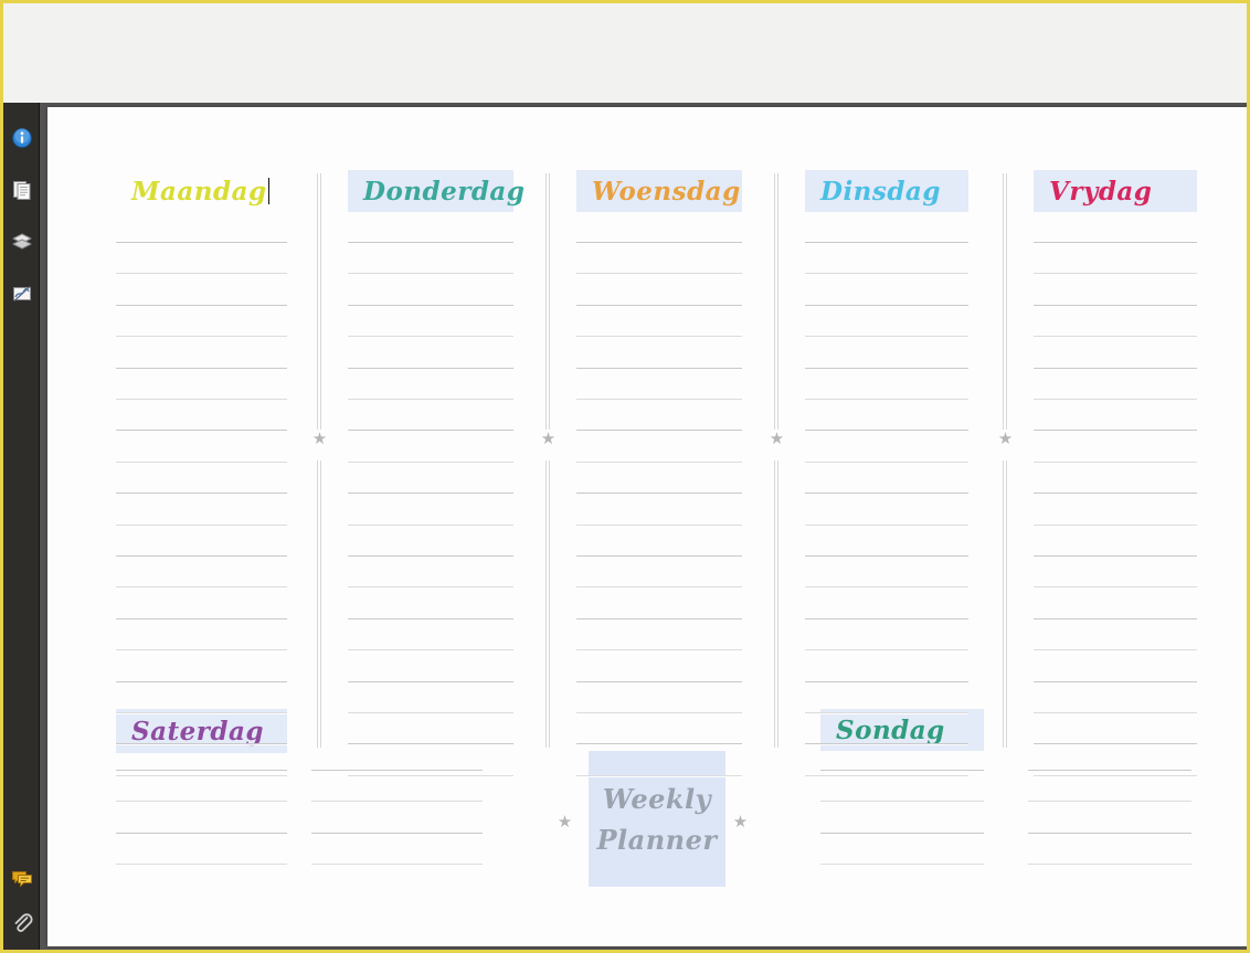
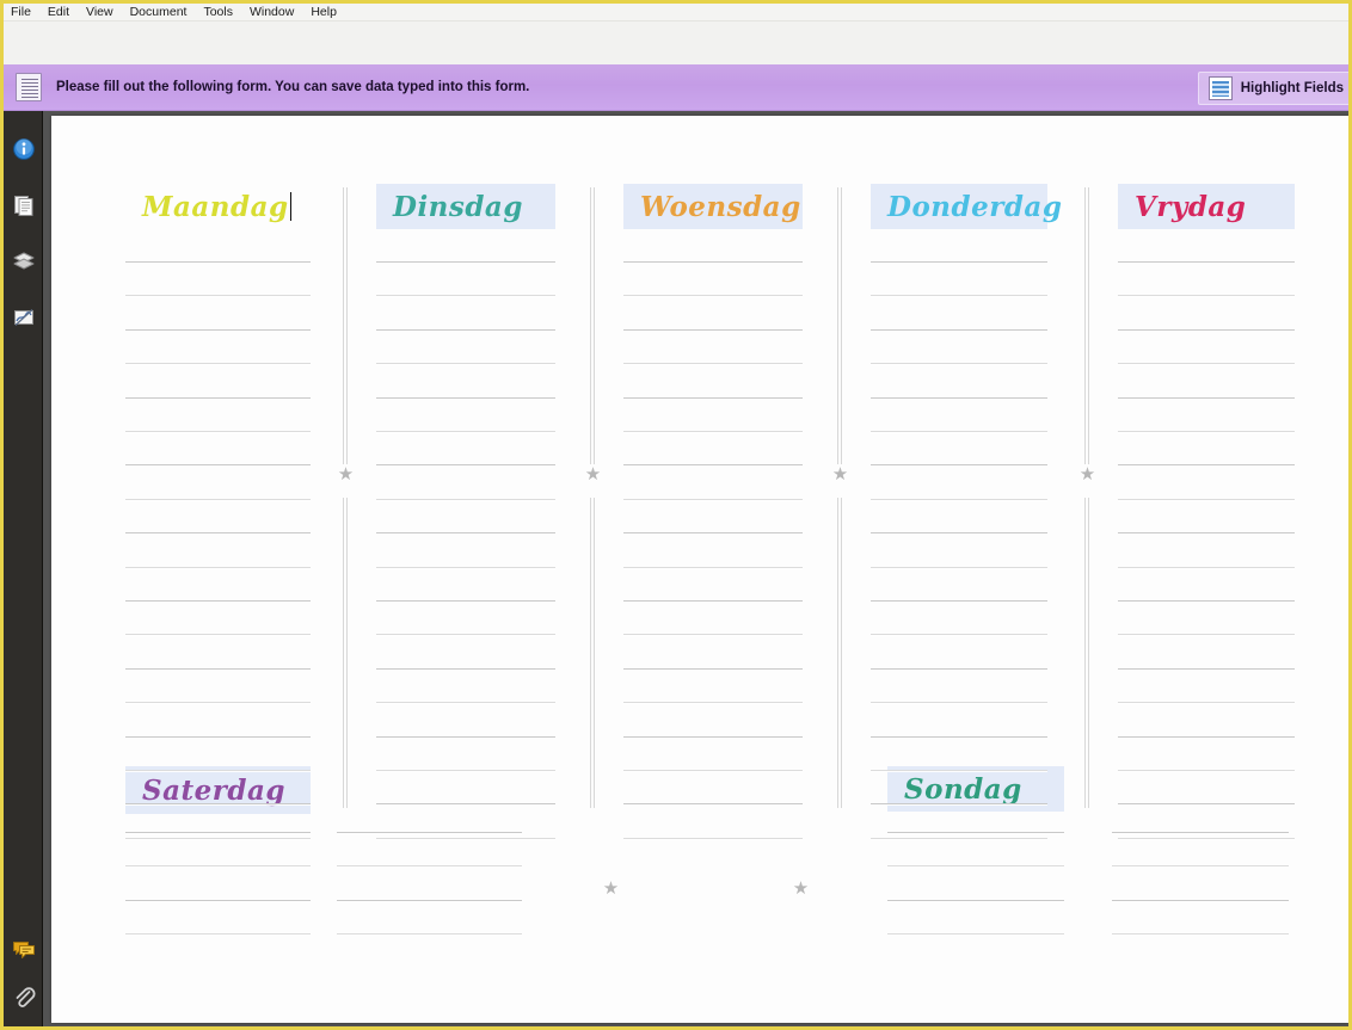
+ File
+ Edit
+ View
+ Document
+ Tools
+ Window
+ Help
+ Please fill out the following form. You can save data typed into this form.
+ Highlight Fields
  Maandag
- Donderdag
+ Dinsdag
  Woensdag
- Dinsdag
+ Donderdag
  Vrydag
  Saterdag
  Sondag
- Weekly
- Planner
  ★
  ★
  ★
  ★
  ★
  ★
